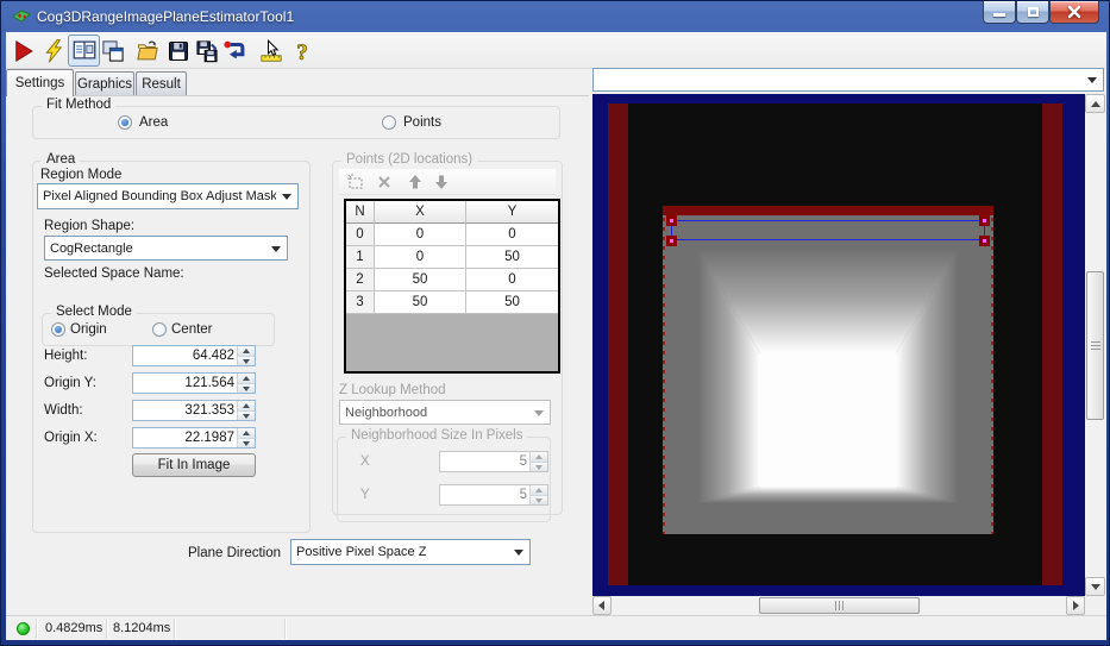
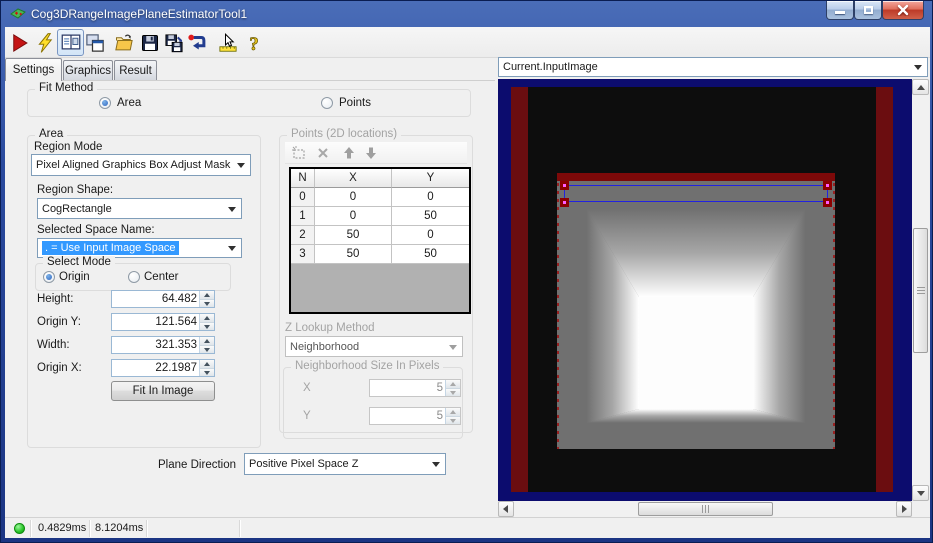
  Cog3DRangeImagePlaneEstimatorTool1
  ?
  Settings
  Graphics
  Result
  Fit Method
  Area
  Points
  Area
  Region Mode
- Pixel Aligned Bounding Box Adjust Mask
+ Pixel Aligned Graphics Box Adjust Mask
  Region Shape:
  CogRectangle
  Selected Space Name:
+ . = Use Input Image Space
  Select Mode
  Origin
  Center
  Height:
  64.482
  Origin Y:
  121.564
  Width:
  321.353
  Origin X:
  22.1987
  Fit In Image
  Points (2D locations)
  N
  X
  Y
  0
  0
  0
  1
  0
  50
  2
  50
  0
  3
  50
  50
  Z Lookup Method
  Neighborhood
  Neighborhood Size In Pixels
  X
  5
  Y
  5
  Plane Direction
  Positive Pixel Space Z
+ Current.InputImage
  0.4829ms
  8.1204ms
